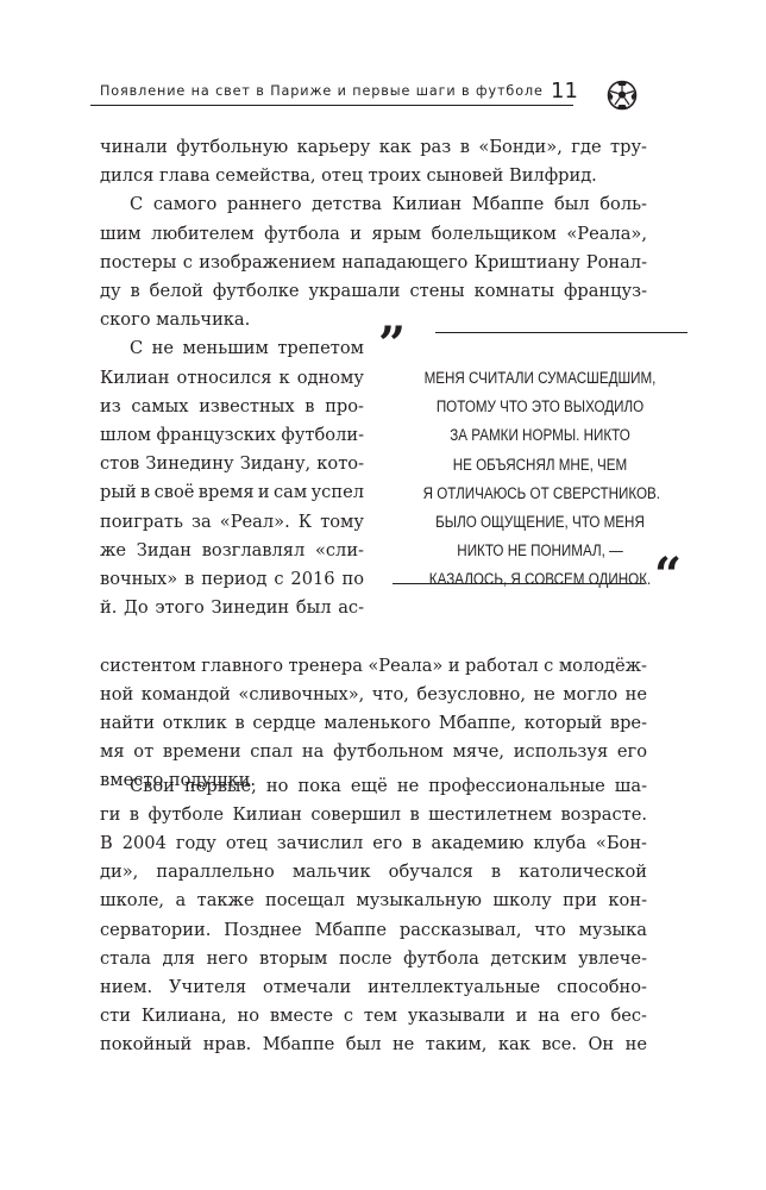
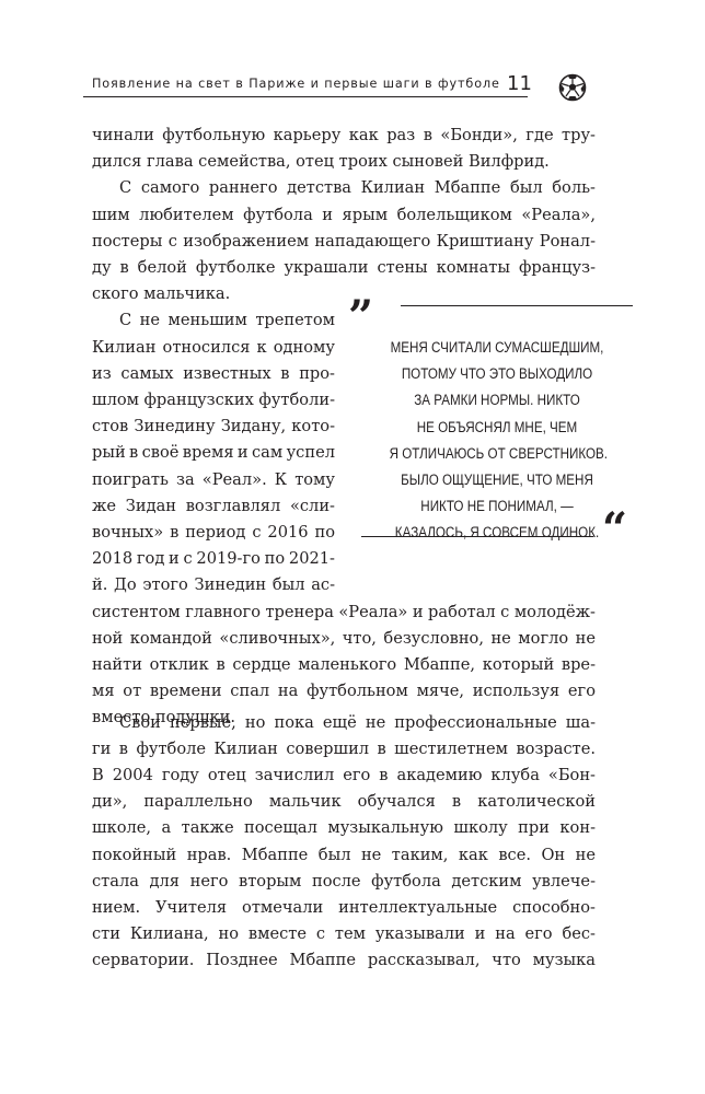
  Появление на свет в Париже и первые шаги в футболе
  11
  чинали футбольную карьеру как раз в «Бонди», где тру-
  дился глава семейства, отец троих сыновей Вилфрид.
  С самого раннего детства Килиан Мбаппе был боль-
  шим любителем футбола и ярым болельщиком «Реала»,
  постеры с изображением нападающего Криштиану Ронал-
  ду в белой футболке украшали стены комнаты француз-
  ского мальчика.
  С не меньшим трепетом
  Килиан относился к одному
  из самых известных в про-
  шлом французских футболи-
  стов Зинедину Зидану, кото-
  рый в своё время и сам успел
  поиграть за «Реал». К тому
  же Зидан возглавлял «сли-
  вочных» в период с 2016 по
+ 2018 год и с 2019-го по 2021-
  й. До этого Зинедин был ас-
  систентом главного тренера «Реала» и работал с молодёж-
  ной командой «сливочных», что, безусловно, не могло не
  найти отклик в сердце маленького Мбаппе, который вре-
  мя от времени спал на футбольном мяче, используя его
  вместо подушки.
  Свои первые, но пока ещё не профессиональные ша-
  ги в футболе Килиан совершил в шестилетнем возрасте.
  В 2004 году отец зачислил его в академию клуба «Бон-
  ди», параллельно мальчик обучался в католической
  школе, а также посещал музыкальную школу при кон-
- серватории. Позднее Мбаппе рассказывал, что музыка
+ покойный нрав. Мбаппе был не таким, как все. Он не
  стала для него вторым после футбола детским увлече-
  нием. Учителя отмечали интеллектуальные способно-
  сти Килиана, но вместе с тем указывали и на его бес-
- покойный нрав. Мбаппе был не таким, как все. Он не
+ серватории. Позднее Мбаппе рассказывал, что музыка
  ”
  МЕНЯ СЧИТАЛИ СУМАСШЕДШИМ,
  ПОТОМУ ЧТО ЭТО ВЫХОДИЛО
  ЗА РАМКИ НОРМЫ. НИКТО
  НЕ ОБЪЯСНЯЛ МНЕ, ЧЕМ
  Я ОТЛИЧАЮСЬ ОТ СВЕРСТНИКОВ.
  БЫЛО ОЩУЩЕНИЕ, ЧТО МЕНЯ
  НИКТО НЕ ПОНИМАЛ, —
  КАЗАЛОСЬ, Я СОВСЕМ ОДИНОК.
  “
